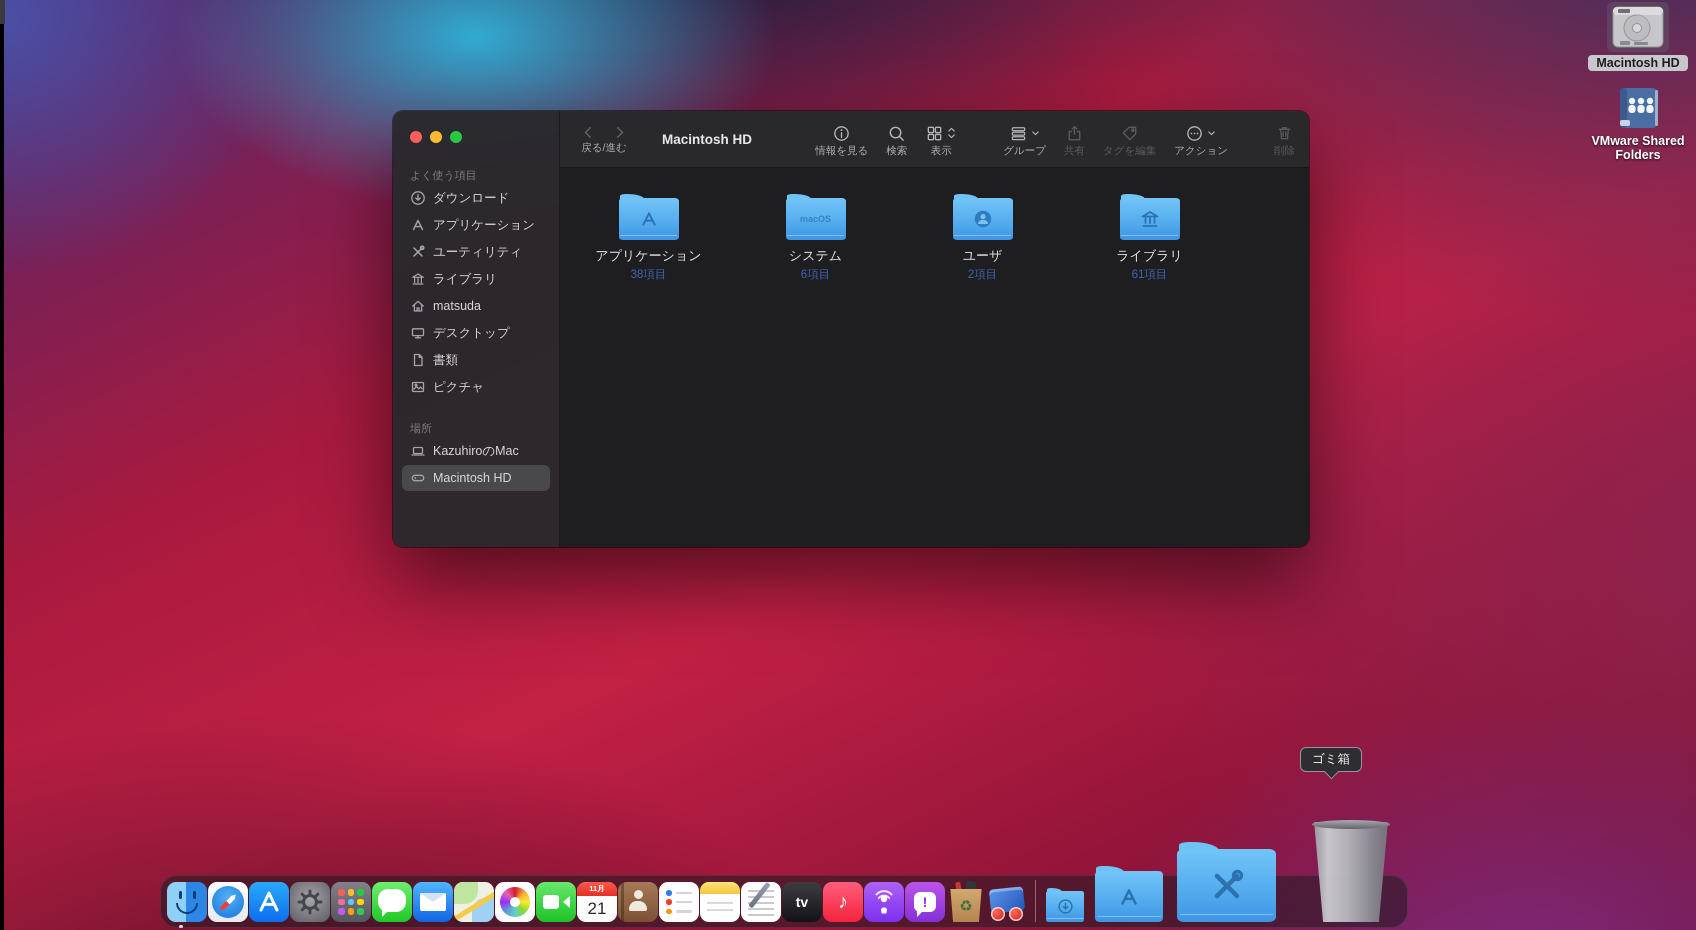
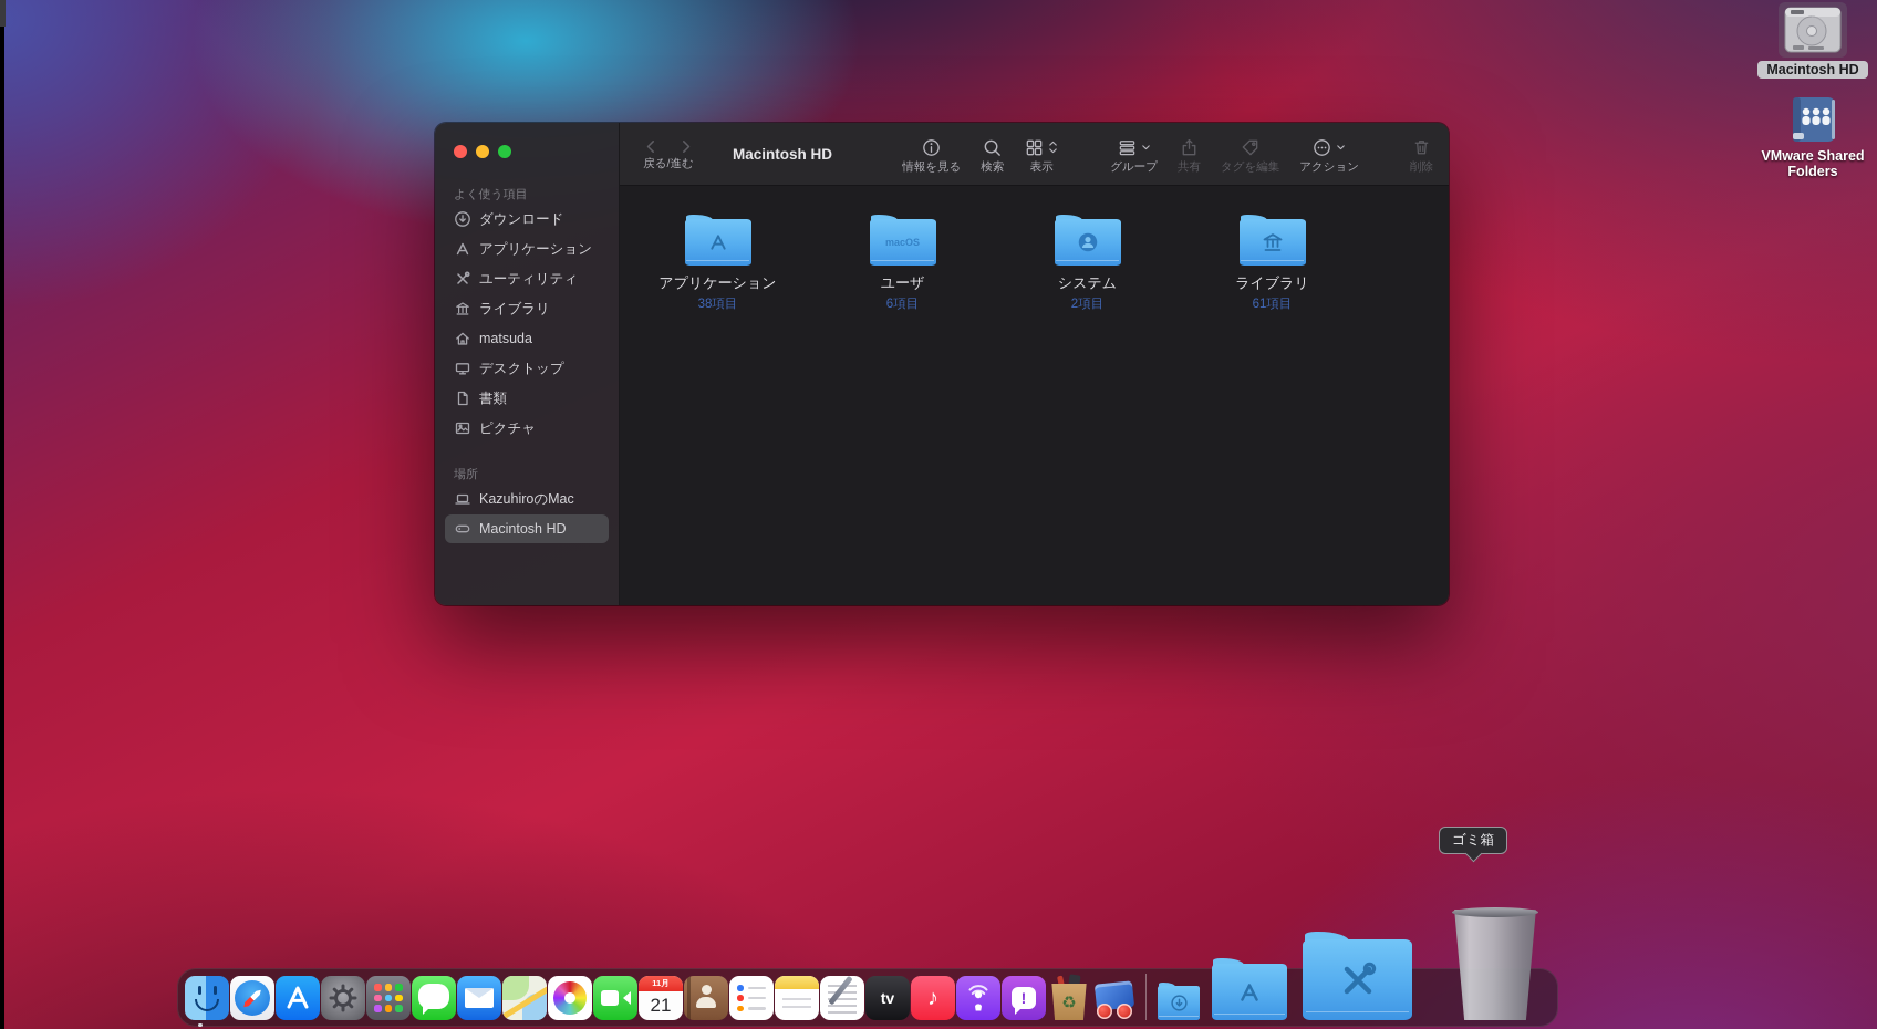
  Macintosh HD
  VMware Shared
  Folders
  よく使う項目
  ダウンロード
  アプリケーション
  ユーティリティ
  ライブラリ
  matsuda
  デスクトップ
  書類
  ピクチャ
  場所
  KazuhiroのMac
  Macintosh HD
  戻る/進む
  Macintosh HD
  情報を見る
  検索
  表示
  グループ
  共有
  タグを編集
  アクション
  削除
  アプリケーション
  38項目
  macOS
- システム
+ ユーザ
  6項目
- ユーザ
+ システム
  2項目
  ライブラリ
  61項目
  ゴミ箱
  11月
  21
  tv
  ♪
  !
  ♻
